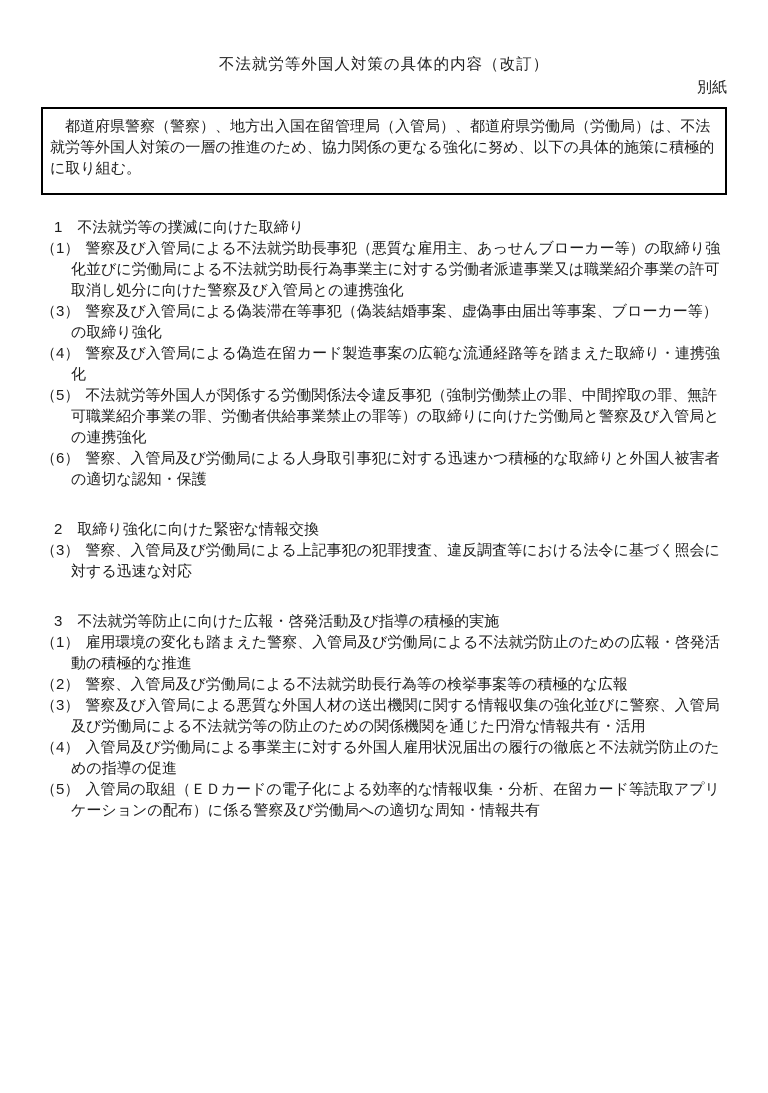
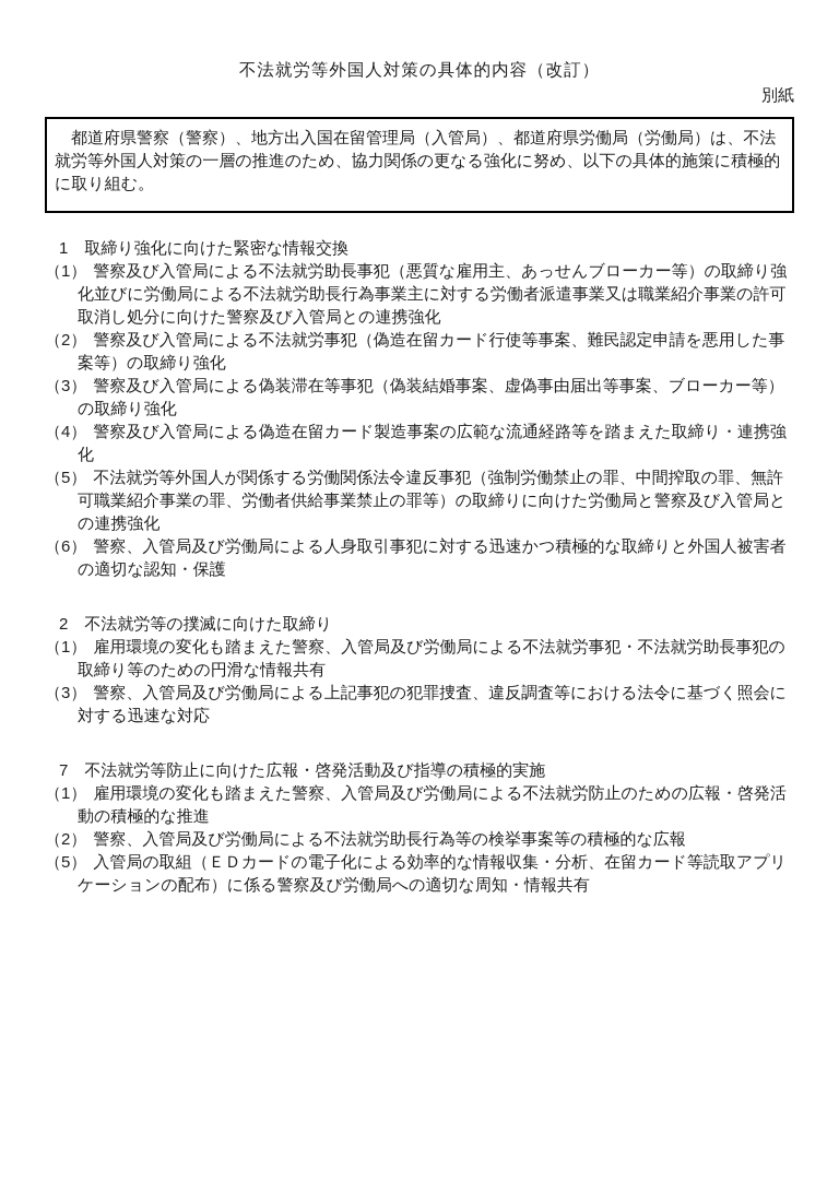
  不法就労等外国人対策の具体的内容（改訂）
  別紙
  都道府県警察（警察）、地方出入国在留管理局（入管局）、都道府県労働局（労働局）は、不法就労等外国人対策の一層の推進のため、協力関係の更なる強化に努め、以下の具体的施策に積極的に取り組む。
- 1 不法就労等の撲滅に向けた取締り
+ 1 取締り強化に向けた緊密な情報交換
  （1） 警察及び入管局による不法就労助長事犯（悪質な雇用主、あっせんブローカー等）の取締り強化並びに労働局による不法就労助長行為事業主に対する労働者派遣事業又は職業紹介事業の許可取消し処分に向けた警察及び入管局との連携強化
+ （2） 警察及び入管局による不法就労事犯（偽造在留カード行使等事案、難民認定申請を悪用した事案等）の取締り強化
  （3） 警察及び入管局による偽装滞在等事犯（偽装結婚事案、虚偽事由届出等事案、ブローカー等）の取締り強化
  （4） 警察及び入管局による偽造在留カード製造事案の広範な流通経路等を踏まえた取締り・連携強化
  （5） 不法就労等外国人が関係する労働関係法令違反事犯（強制労働禁止の罪、中間搾取の罪、無許可職業紹介事業の罪、労働者供給事業禁止の罪等）の取締りに向けた労働局と警察及び入管局との連携強化
  （6） 警察、入管局及び労働局による人身取引事犯に対する迅速かつ積極的な取締りと外国人被害者の適切な認知・保護
- 2 取締り強化に向けた緊密な情報交換
+ 2 不法就労等の撲滅に向けた取締り
+ （1） 雇用環境の変化も踏まえた警察、入管局及び労働局による不法就労事犯・不法就労助長事犯の取締り等のための円滑な情報共有
  （3） 警察、入管局及び労働局による上記事犯の犯罪捜査、違反調査等における法令に基づく照会に対する迅速な対応
- 3 不法就労等防止に向けた広報・啓発活動及び指導の積極的実施
+ 7 不法就労等防止に向けた広報・啓発活動及び指導の積極的実施
  （1） 雇用環境の変化も踏まえた警察、入管局及び労働局による不法就労防止のための広報・啓発活動の積極的な推進
  （2） 警察、入管局及び労働局による不法就労助長行為等の検挙事案等の積極的な広報
- （3） 警察及び入管局による悪質な外国人材の送出機関に関する情報収集の強化並びに警察、入管局及び労働局による不法就労等の防止のための関係機関を通じた円滑な情報共有・活用
- （4） 入管局及び労働局による事業主に対する外国人雇用状況届出の履行の徹底と不法就労防止のための指導の促進
  （5） 入管局の取組（ＥＤカードの電子化による効率的な情報収集・分析、在留カード等読取アプリケーションの配布）に係る警察及び労働局への適切な周知・情報共有
